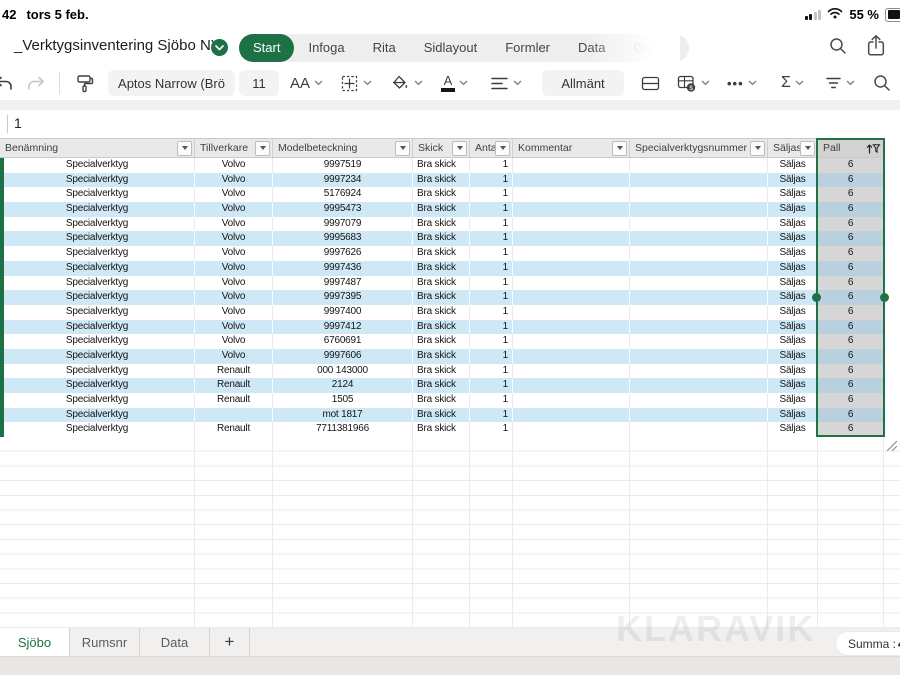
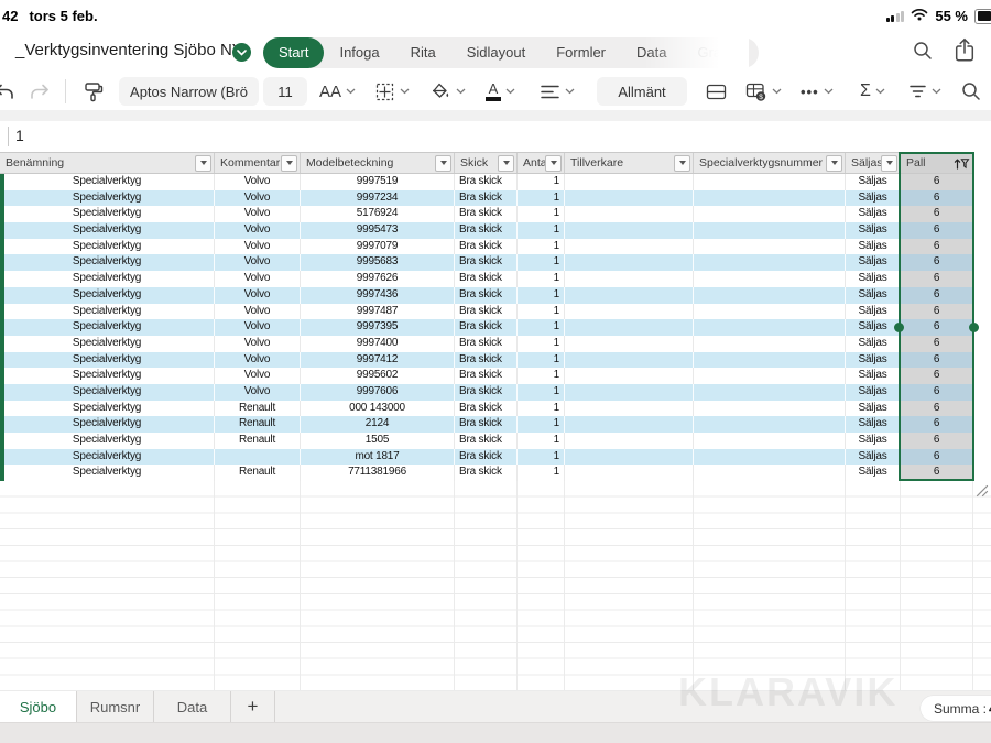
  42
  tors 5 feb.
  55 %
  _Verktygsinventering Sjöbo N
  Start
  Infoga
  Rita
  Sidlayout
  Formler
  Aptos Narrow (Brö
  11
  AA
  A
  Allmänt
  •••
  Σ
  1
  Benämning
- Tillverkare
+ Kommentar
  Modelbeteckning
  Skick
  Anta
- Kommentar
+ Tillverkare
  Specialverktygsnummer
  Säljas
  Pall
  Specialverktyg
  Volvo
  9997519
  Bra skick
  1
  Säljas
  6
  Specialverktyg
  Volvo
  9997234
  Bra skick
  1
  Säljas
  6
  Specialverktyg
  Volvo
  5176924
  Bra skick
  1
  Säljas
  6
  Specialverktyg
  Volvo
  9995473
  Bra skick
  1
  Säljas
  6
  Specialverktyg
  Volvo
  9997079
  Bra skick
  1
  Säljas
  6
  Specialverktyg
  Volvo
  9995683
  Bra skick
  1
  Säljas
  6
  Specialverktyg
  Volvo
  9997626
  Bra skick
  1
  Säljas
  6
  Specialverktyg
  Volvo
  9997436
  Bra skick
  1
  Säljas
  6
  Specialverktyg
  Volvo
  9997487
  Bra skick
  1
  Säljas
  6
  Specialverktyg
  Volvo
  9997395
  Bra skick
  1
  Säljas
  6
  Specialverktyg
  Volvo
  9997400
  Bra skick
  1
  Säljas
  6
  Specialverktyg
  Volvo
  9997412
  Bra skick
  1
  Säljas
  6
  Specialverktyg
  Volvo
- 6760691
+ 9995602
  Bra skick
  1
  Säljas
  6
  Specialverktyg
  Volvo
  9997606
  Bra skick
  1
  Säljas
  6
  Specialverktyg
  Renault
  000 143000
  Bra skick
  1
  Säljas
  6
  Specialverktyg
  Renault
  2124
  Bra skick
  1
  Säljas
  6
  Specialverktyg
  Renault
  1505
  Bra skick
  1
  Säljas
  6
  Specialverktyg
  mot 1817
  Bra skick
  1
  Säljas
  6
  Specialverktyg
  Renault
  7711381966
  Bra skick
  1
  Säljas
  6
  KLARAVIK
  Sjöbo
  Rumsnr
  Data
  +
  Summa :
